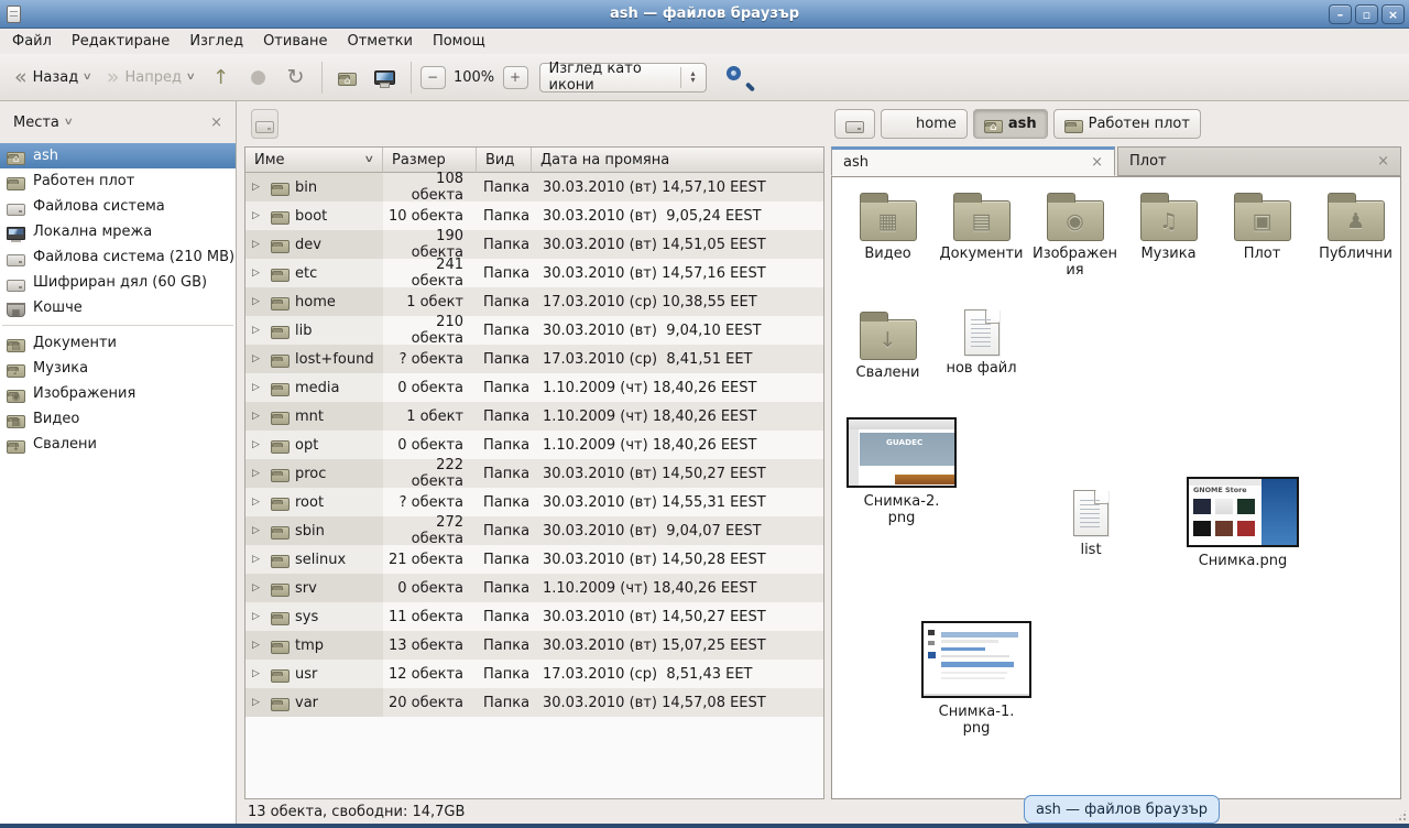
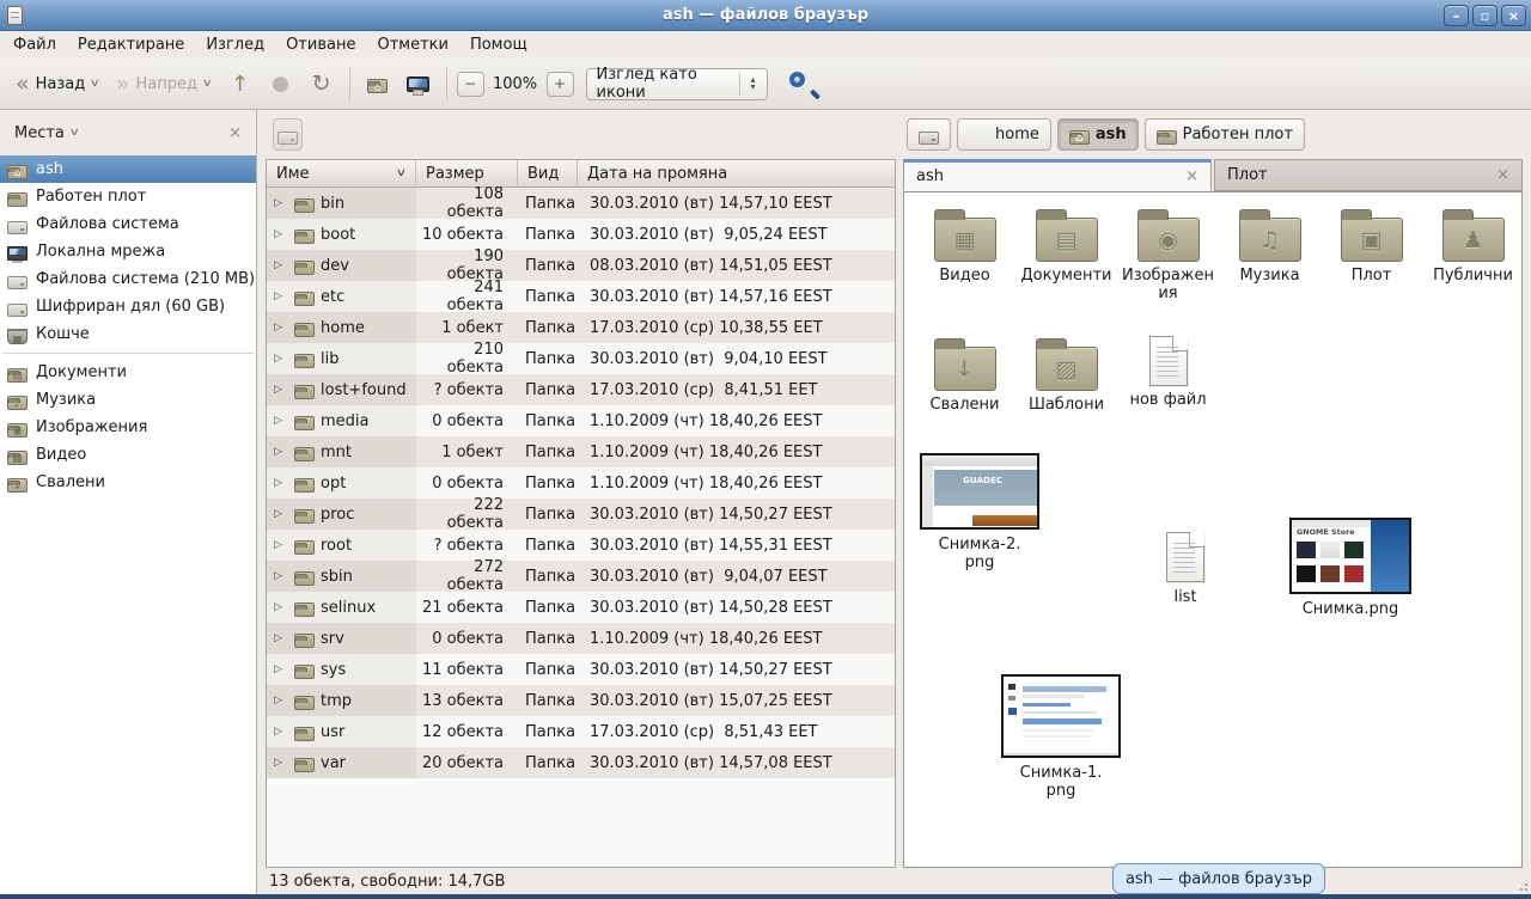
  ash — файлов браузър
  –
  ▫
  ×
  Файл
  Редактиране
  Изглед
  Отиване
  Отметки
  Помощ
  «
  Назад
  ∨
  »
  Напред
  ∨
  ↑
  ●
  ↻
  ⌂
  −
  100%
  +
  Изглед като икони
  ▴
  ▾
  Места
  ∨
  ×
  ⌂
  ash
  Работен плот
  Файлова система
  Локална мрежа
  Файлова система (210 MB)
  Шифриран дял (60 GB)
  ▦
  Кошче
  ▤
  Документи
  ♪
  Музика
  ◉
  Изображения
  ▦
  Видео
  ↓
  Свалени
  Име
  ∨
  Размер
  Вид
  Дата на промяна
  ▷
  bin
  108 обекта
  Папка
  30.03.2010 (вт) 14,57,10 EEST
  ▷
  boot
  10 обекта
  Папка
  30.03.2010 (вт) 9,05,24 EEST
  ▷
  dev
  190 обекта
  Папка
- 30.03.2010 (вт) 14,51,05 EEST
+ 08.03.2010 (вт) 14,51,05 EEST
  ▷
  etc
  241 обекта
  Папка
  30.03.2010 (вт) 14,57,16 EEST
  ▷
  home
  1 обект
  Папка
  17.03.2010 (ср) 10,38,55 EET
  ▷
  lib
  210 обекта
  Папка
  30.03.2010 (вт) 9,04,10 EEST
  ▷
  lost+found
  ? обекта
  Папка
  17.03.2010 (ср) 8,41,51 EET
  ▷
  media
  0 обекта
  Папка
  1.10.2009 (чт) 18,40,26 EEST
  ▷
  mnt
  1 обект
  Папка
  1.10.2009 (чт) 18,40,26 EEST
  ▷
  opt
  0 обекта
  Папка
  1.10.2009 (чт) 18,40,26 EEST
  ▷
  proc
  222 обекта
  Папка
  30.03.2010 (вт) 14,50,27 EEST
  ▷
  root
  ? обекта
  Папка
  30.03.2010 (вт) 14,55,31 EEST
  ▷
  sbin
  272 обекта
  Папка
  30.03.2010 (вт) 9,04,07 EEST
  ▷
  selinux
  21 обекта
  Папка
  30.03.2010 (вт) 14,50,28 EEST
  ▷
  srv
  0 обекта
  Папка
  1.10.2009 (чт) 18,40,26 EEST
  ▷
  sys
  11 обекта
  Папка
  30.03.2010 (вт) 14,50,27 EEST
  ▷
  tmp
  13 обекта
  Папка
  30.03.2010 (вт) 15,07,25 EEST
  ▷
  usr
  12 обекта
  Папка
  17.03.2010 (ср) 8,51,43 EET
  ▷
  var
  20 обекта
  Папка
  30.03.2010 (вт) 14,57,08 EEST
  13 обекта, свободни: 14,7GB
  home
  ⌂
  ash
  Работен плот
  ash
  ×
  Плот
  ×
  ▦
  Видео
  ▤
  Документи
  ◉
  Изображен
  ия
  ♫
  Музика
  ▣
  Плот
  ♟
  Публични
  ↓
  Свалени
+ ▨
+ Шаблони
  нов файл
  Снимка-2.
  png
  list
  Снимка.png
  Снимка-1.
  png
  ash — файлов браузър
